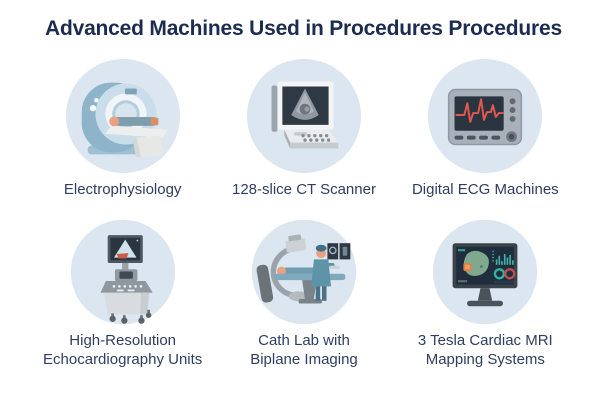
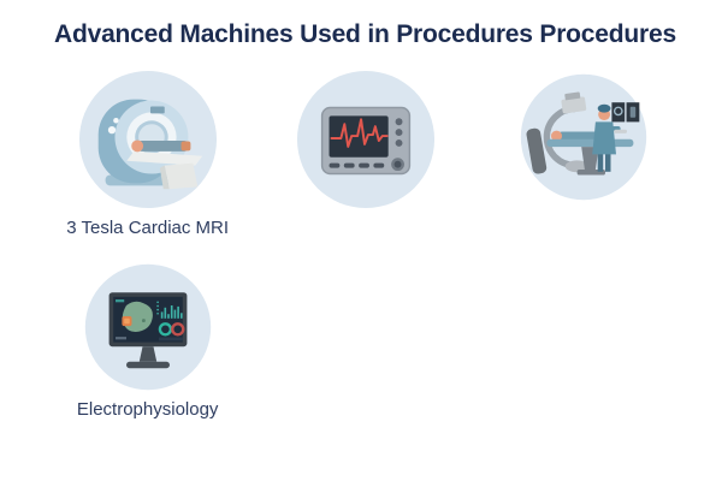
  Advanced Machines Used in Procedures Procedures
- Electrophysiology
+ 3 Tesla Cardiac MRI
- 128-slice CT Scanner
- Digital ECG Machines
- High-Resolution
- Echocardiography Units
- Cath Lab with
- Biplane Imaging
- 3 Tesla Cardiac MRI
+ Electrophysiology
- Mapping Systems
